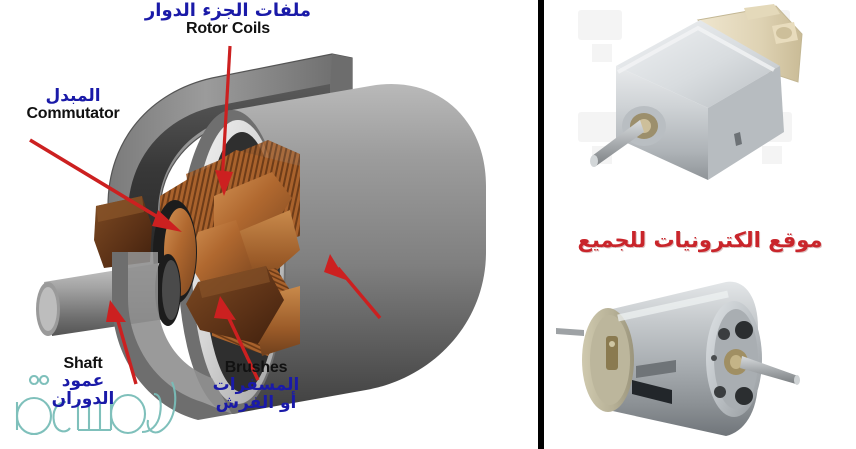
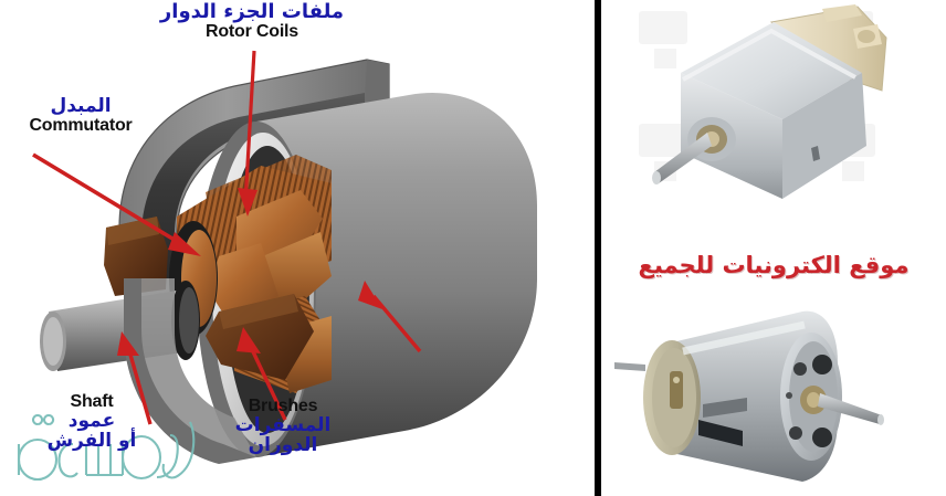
  ملفات الجزء الدوار
  Rotor Coils
  المبدل
  Commutator
  Shaft
  عمود
- الدوران
+ أو الفرش
  Brushes
  المسفرات
- أو الفرش
+ الدوران
  موقع الكترونيات للجميع
